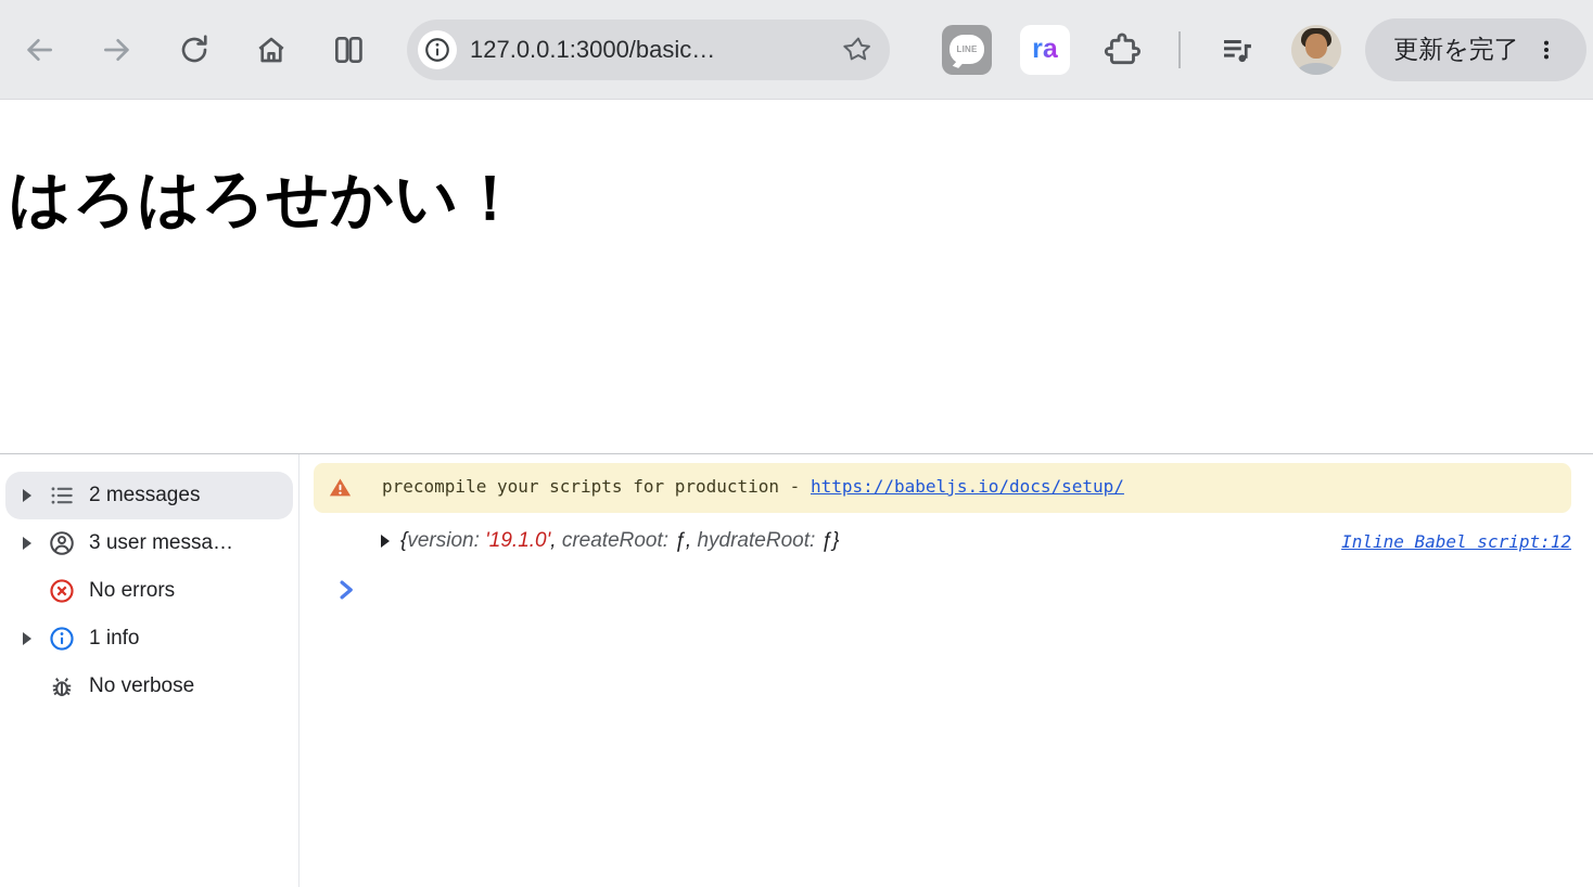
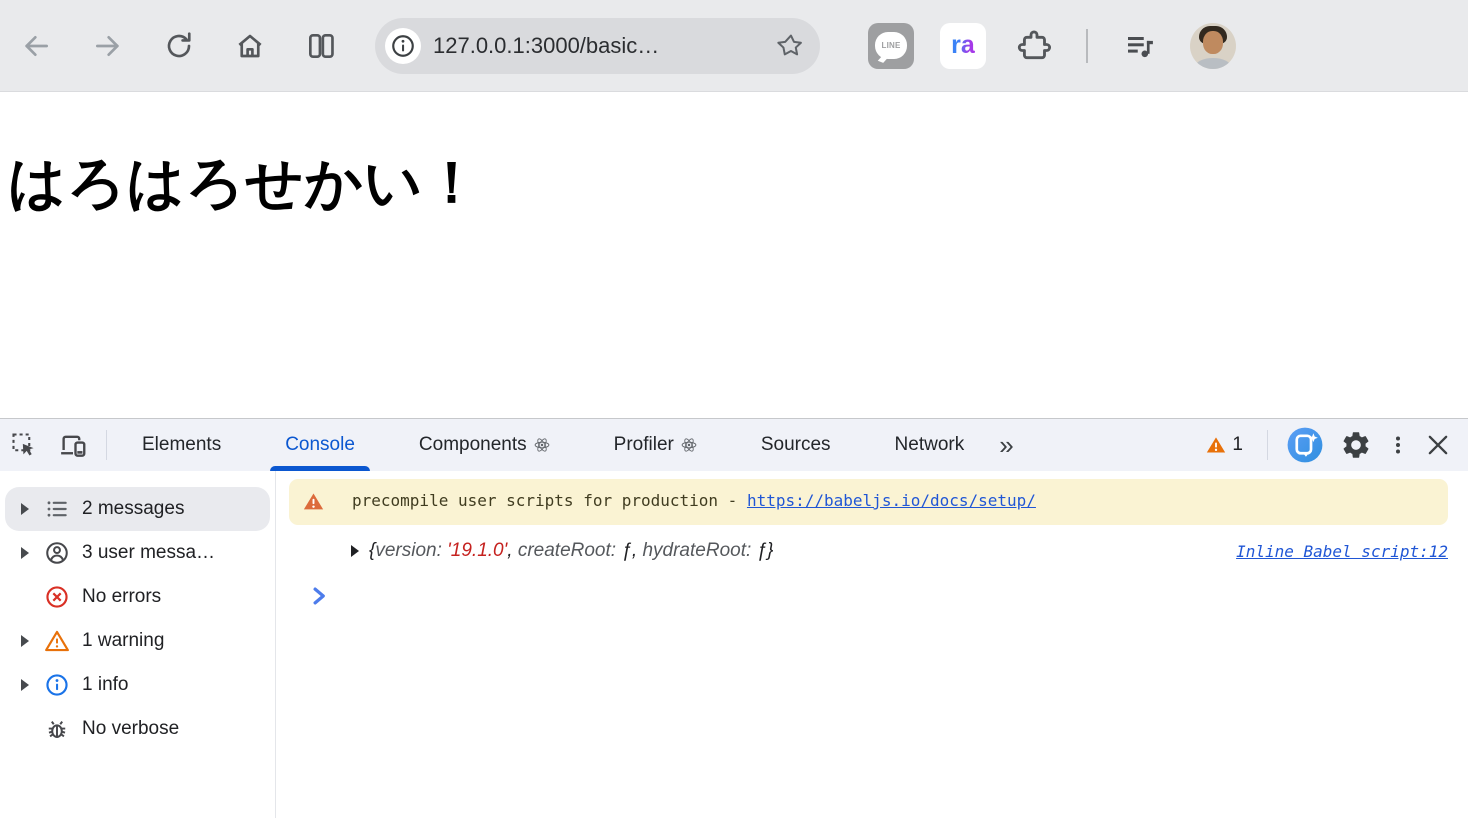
  127.0.0.1:3000/basic…
  LINE
  ra
- 更新を完了
  はろはろせかい！
+ Elements
+ Console
+ Components
+ Profiler
+ Sources
+ Network
+ »
+ 1
  2 messages
  3 user messa…
  No errors
+ 1 warning
  1 info
  No verbose
- precompile your scripts for production - https://babeljs.io/docs/setup/
+ precompile user scripts for production - https://babeljs.io/docs/setup/
  {version: '19.1.0', createRoot: ƒ, hydrateRoot: ƒ}
  Inline Babel script:12
